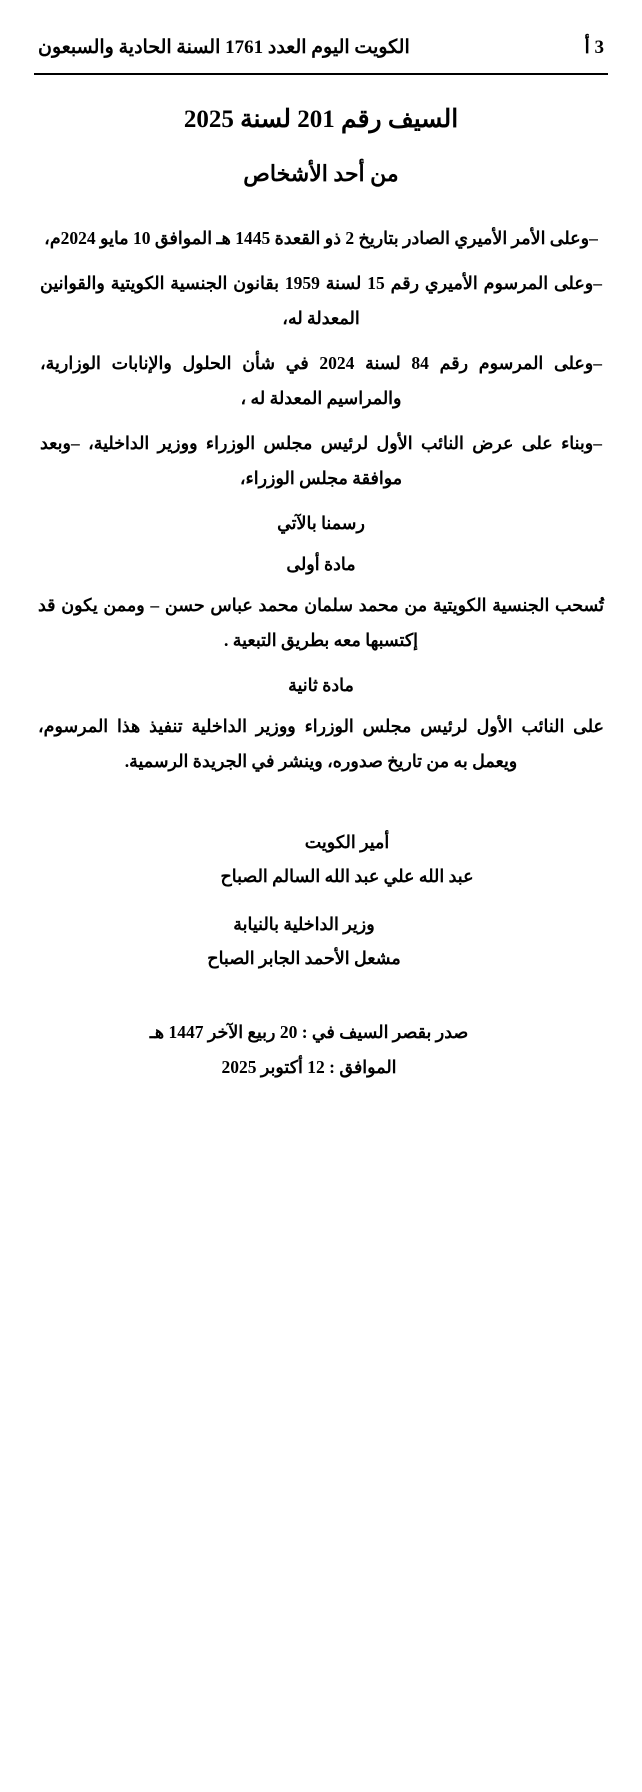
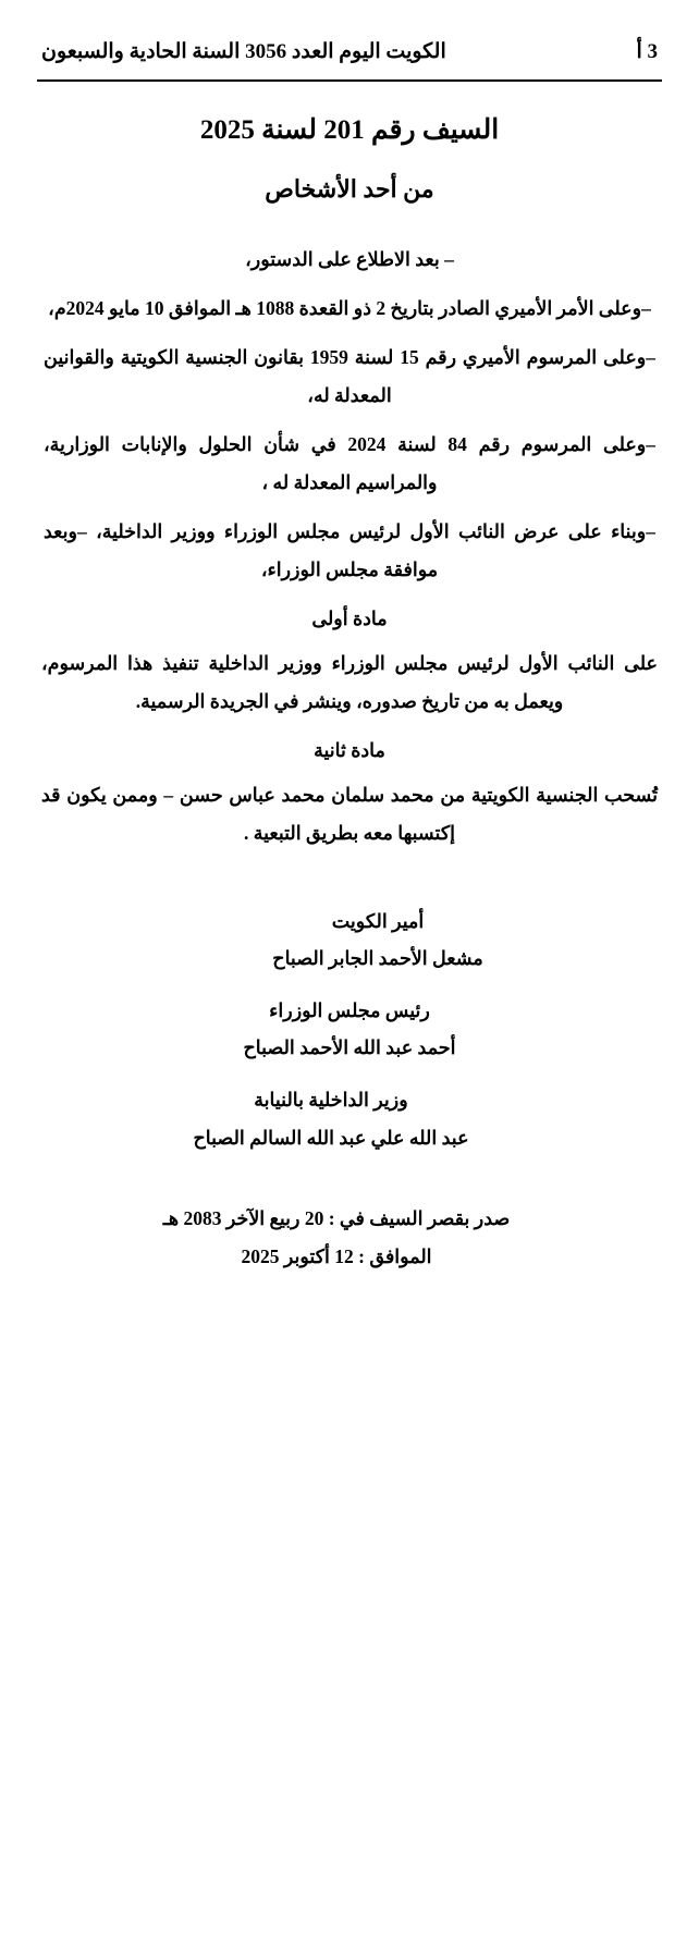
- الكويت اليوم العدد 1761 السنة الحادية والسبعون
+ الكويت اليوم العدد 3056 السنة الحادية والسبعون
  3 أ
  السيف رقم 201 لسنة 2025
  من أحد الأشخاص
+ – بعد الاطلاع على الدستور،
- –وعلى الأمر الأميري الصادر بتاريخ 2 ذو القعدة 1445 هـ الموافق 10 مايو 2024م،
+ –وعلى الأمر الأميري الصادر بتاريخ 2 ذو القعدة 1088 هـ الموافق 10 مايو 2024م،
  –وعلى المرسوم الأميري رقم 15 لسنة 1959 بقانون الجنسية الكويتية والقوانين المعدلة له،
  –وعلى المرسوم رقم 84 لسنة 2024 في شأن الحلول والإنابات الوزارية، والمراسيم المعدلة له ،
  –وبناء على عرض النائب الأول لرئيس مجلس الوزراء ووزير الداخلية، –وبعد موافقة مجلس الوزراء،
- رسمنا بالآتي
  مادة أولى
- تُسحب الجنسية الكويتية من محمد سلمان محمد عباس حسن – وممن يكون قد إكتسبها معه بطريق التبعية .
+ على النائب الأول لرئيس مجلس الوزراء ووزير الداخلية تنفيذ هذا المرسوم، ويعمل به من تاريخ صدوره، وينشر في الجريدة الرسمية.
  مادة ثانية
- على النائب الأول لرئيس مجلس الوزراء ووزير الداخلية تنفيذ هذا المرسوم، ويعمل به من تاريخ صدوره، وينشر في الجريدة الرسمية.
+ تُسحب الجنسية الكويتية من محمد سلمان محمد عباس حسن – وممن يكون قد إكتسبها معه بطريق التبعية .
  أمير الكويت
- عبد الله علي عبد الله السالم الصباح
+ مشعل الأحمد الجابر الصباح
+ رئيس مجلس الوزراء
+ أحمد عبد الله الأحمد الصباح
  وزير الداخلية بالنيابة
- مشعل الأحمد الجابر الصباح
+ عبد الله علي عبد الله السالم الصباح
- صدر بقصر السيف في : 20 ربيع الآخر 1447 هـ
+ صدر بقصر السيف في : 20 ربيع الآخر 2083 هـ
  الموافق : 12 أكتوبر 2025
